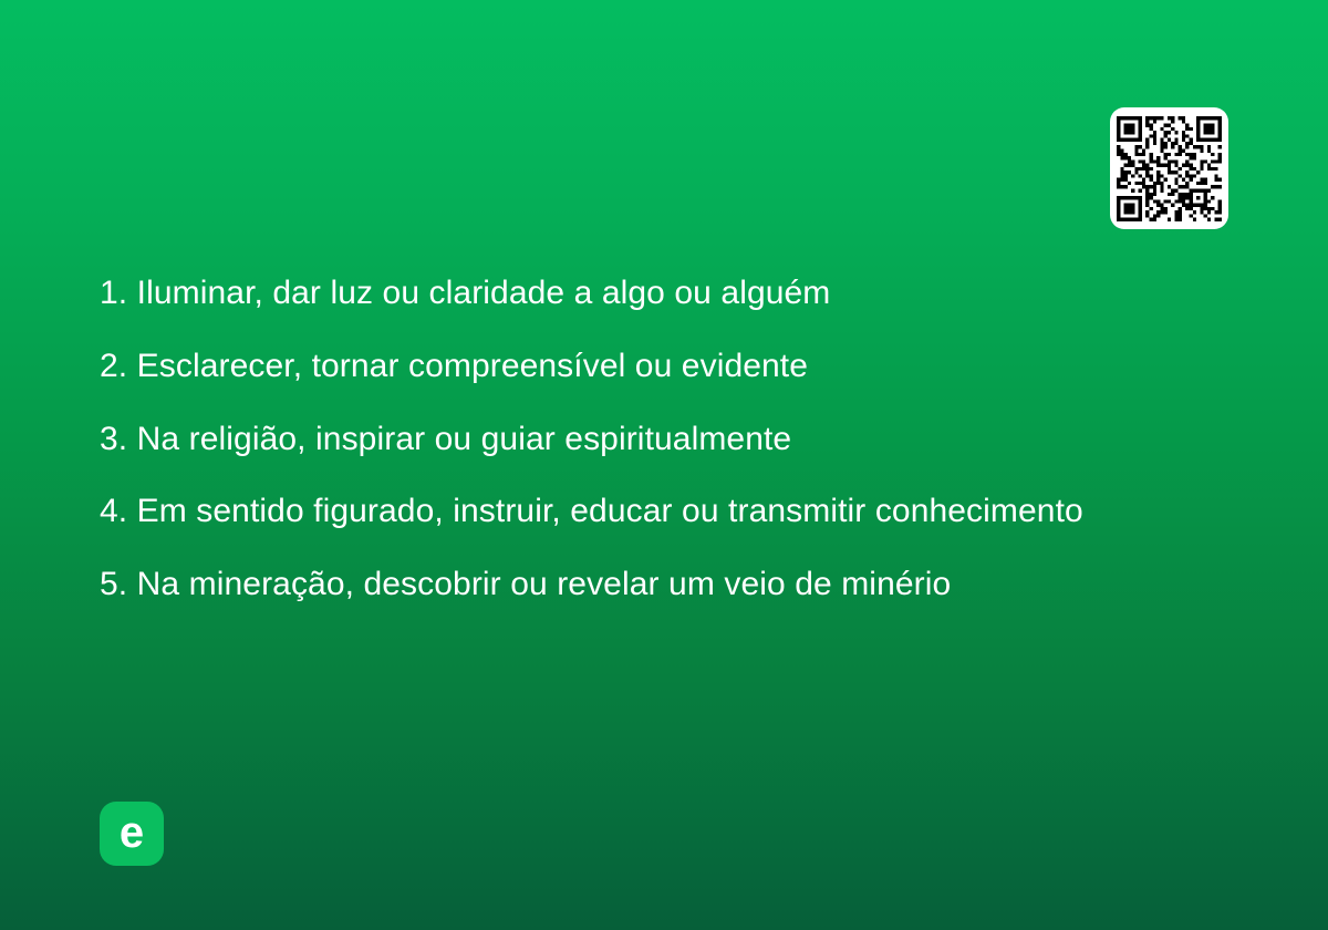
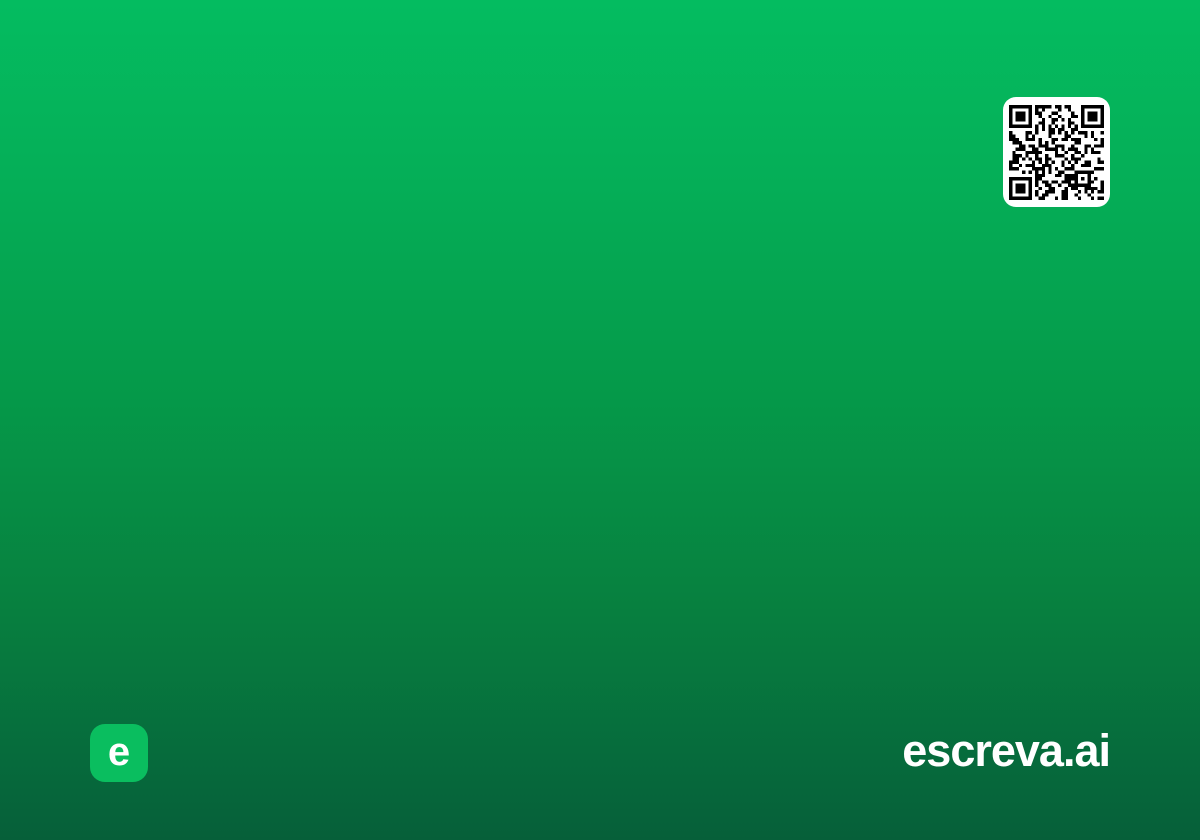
- 1. Iluminar, dar luz ou claridade a algo ou alguém
- 2. Esclarecer, tornar compreensível ou evidente
- 3. Na religião, inspirar ou guiar espiritualmente
- 4. Em sentido figurado, instruir, educar ou transmitir conhecimento
- 5. Na mineração, descobrir ou revelar um veio de minério
  e
+ escreva.ai
